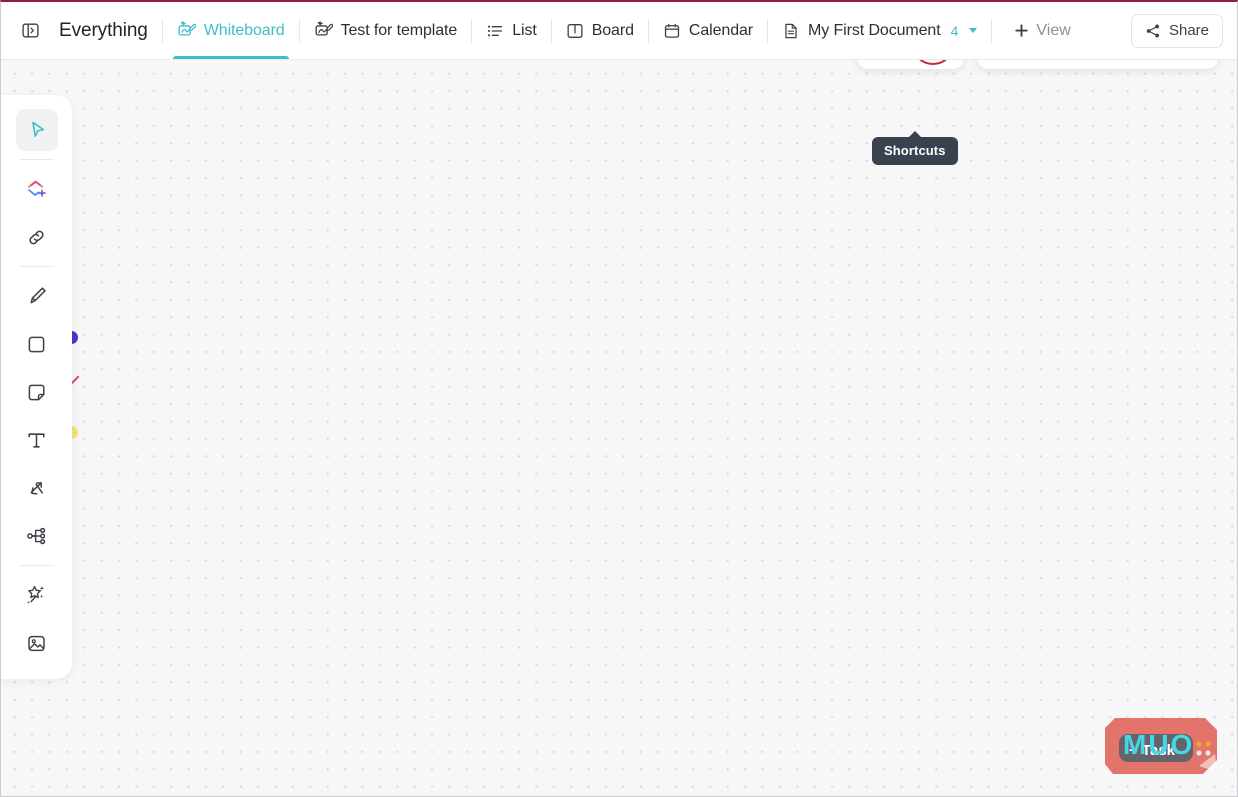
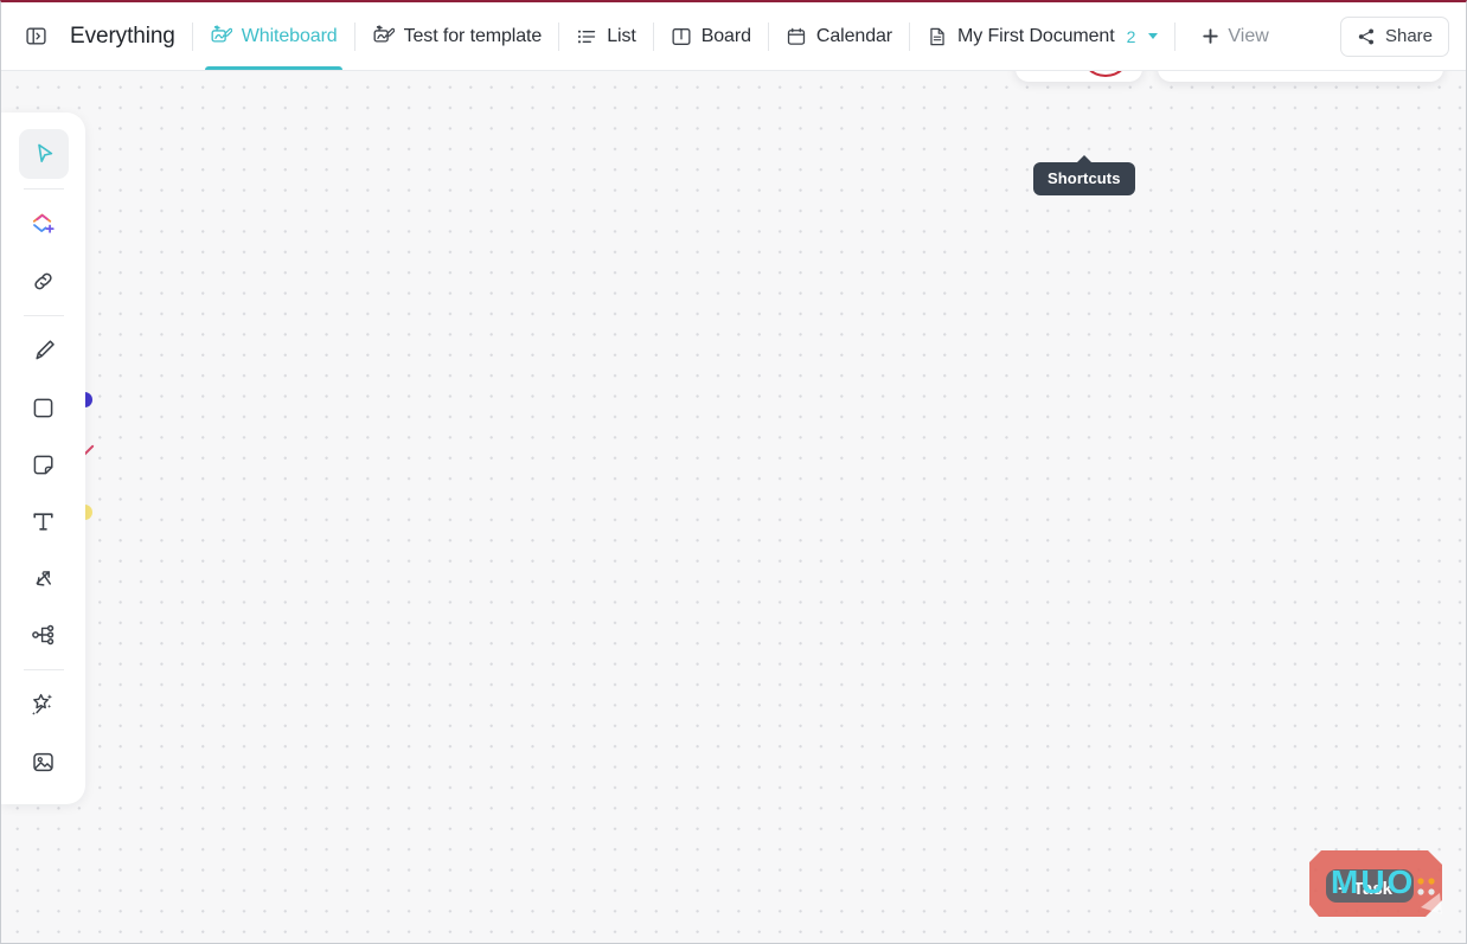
  Everything
  Whiteboard
  Test for template
  List
  Board
  Calendar
  My First Document
- 4
+ 2
  View
  Share
  Shortcuts
  + Task
  MUO
